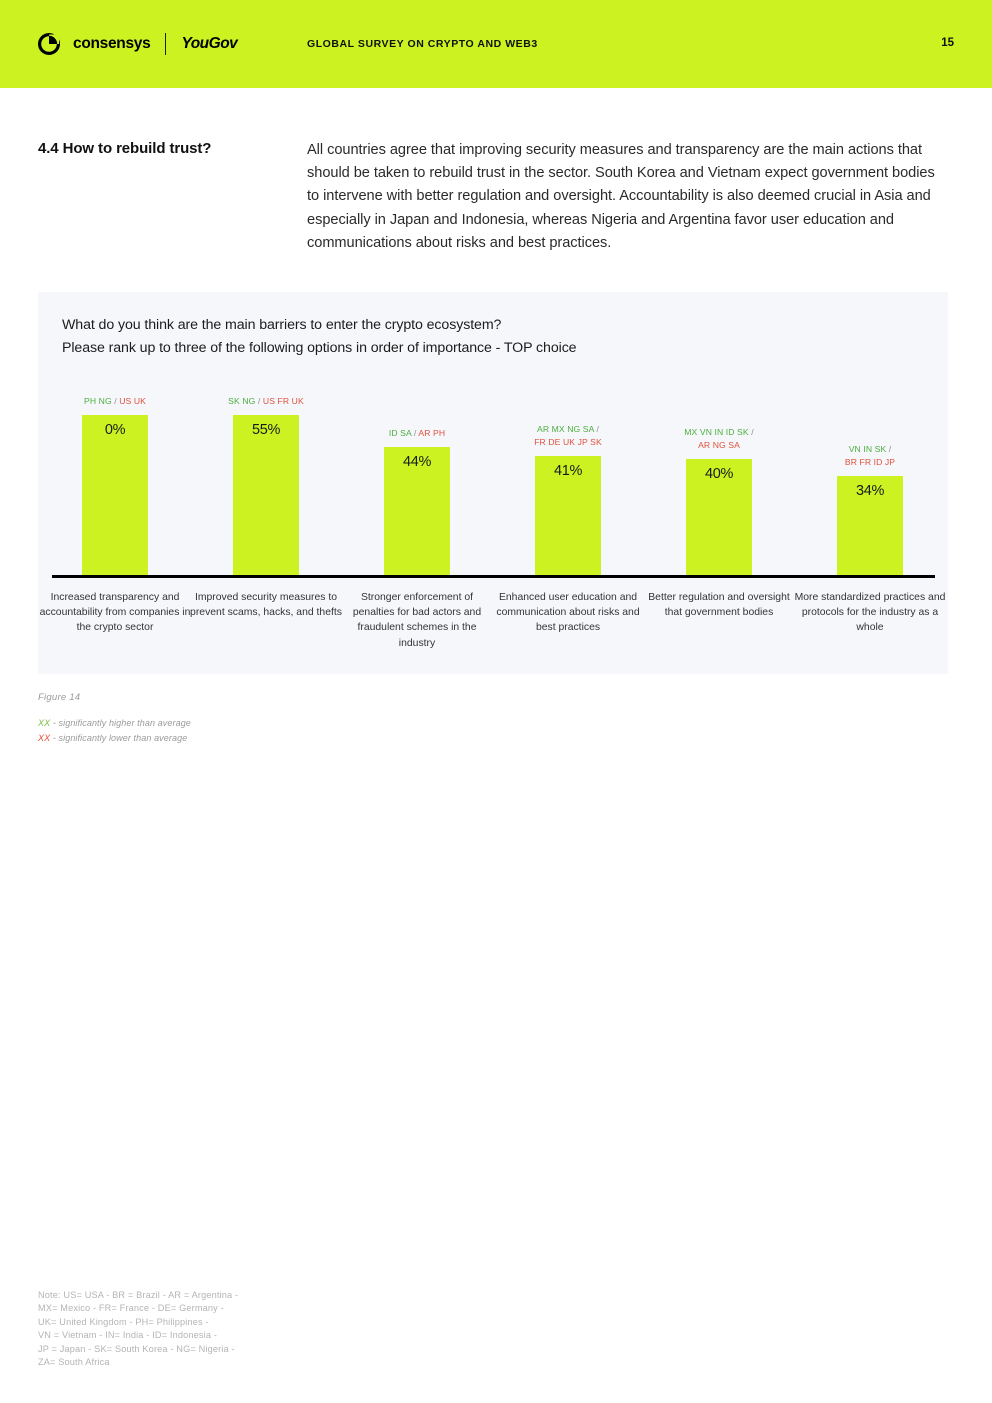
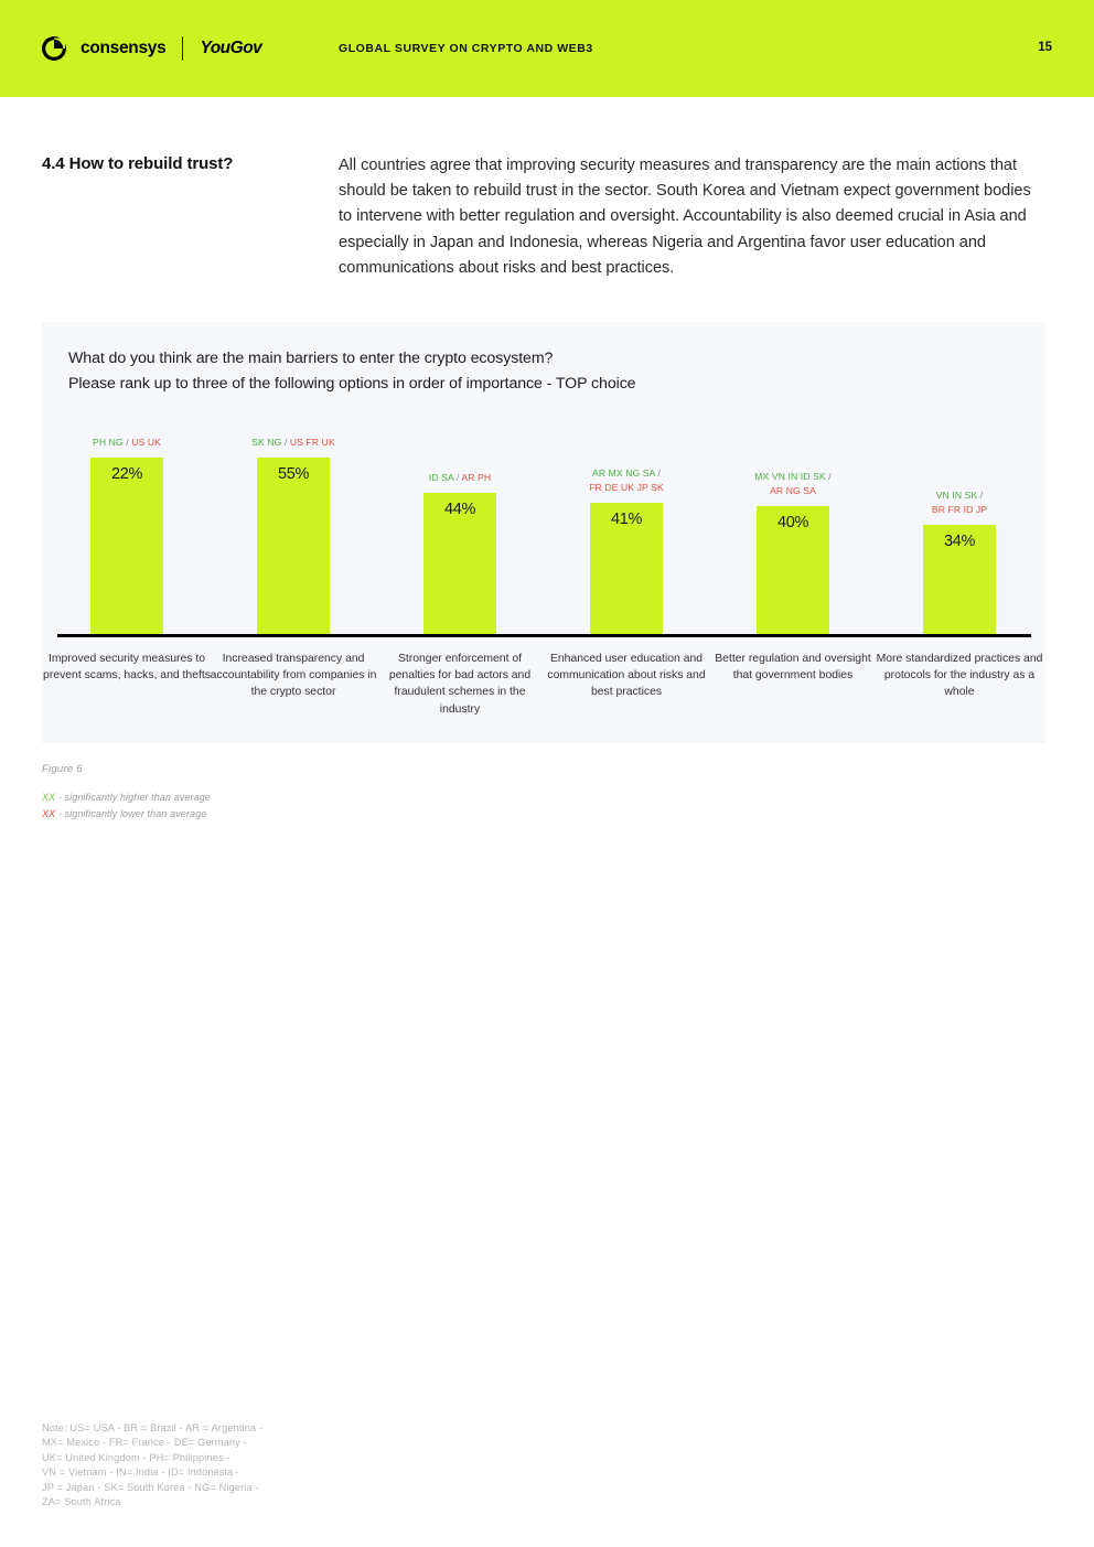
  consensys
  YouGov
  GLOBAL SURVEY ON CRYPTO AND WEB3
  15
  4.4 How to rebuild trust?
  All countries agree that improving security measures and transparency are the main actions that should be taken to rebuild trust in the sector. South Korea and Vietnam expect government bodies to intervene with better regulation and oversight. Accountability is also deemed crucial in Asia and especially in Japan and Indonesia, whereas Nigeria and Argentina favor user education and communications about risks and best practices.
  What do you think are the main barriers to enter the crypto ecosystem?
  Please rank up to three of the following options in order of importance - TOP choice
  PH NG / US UK
- 0%
+ 22%
- Increased transparency and accountability from companies in the crypto sector
+ Improved security measures to prevent scams, hacks, and thefts
  SK NG / US FR UK
  55%
- Improved security measures to prevent scams, hacks, and thefts
+ Increased transparency and accountability from companies in the crypto sector
  ID SA / AR PH
  44%
  Stronger enforcement of penalties for bad actors and fraudulent schemes in the industry
  AR MX NG SA /
  FR DE UK JP SK
  41%
  Enhanced user education and communication about risks and best practices
  MX VN IN ID SK /
  AR NG SA
  40%
  Better regulation and oversight that government bodies
  VN IN SK /
  BR FR ID JP
  34%
  More standardized practices and protocols for the industry as a whole
- Figure 14
+ Figure 6
  XX - significantly higher than average
  XX - significantly lower than average
  Note: US= USA - BR = Brazil - AR = Argentina -
  MX= Mexico - FR= France - DE= Germany -
  UK= United Kingdom - PH= Philippines -
  VN = Vietnam - IN= India - ID= Indonesia -
  JP = Japan - SK= South Korea - NG= Nigeria -
  ZA= South Africa
